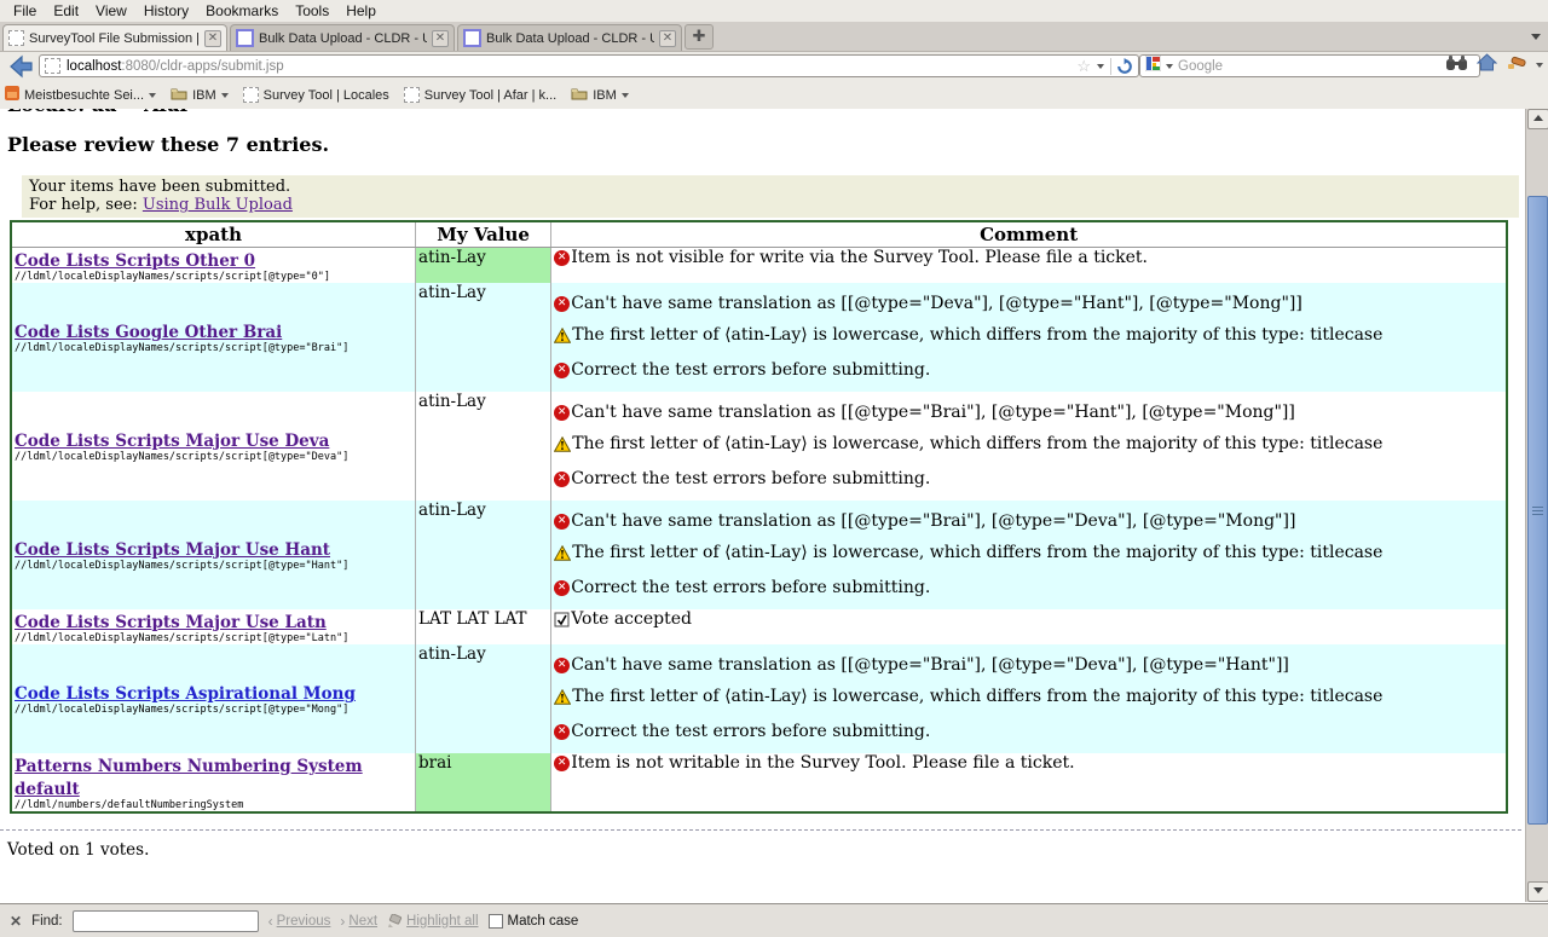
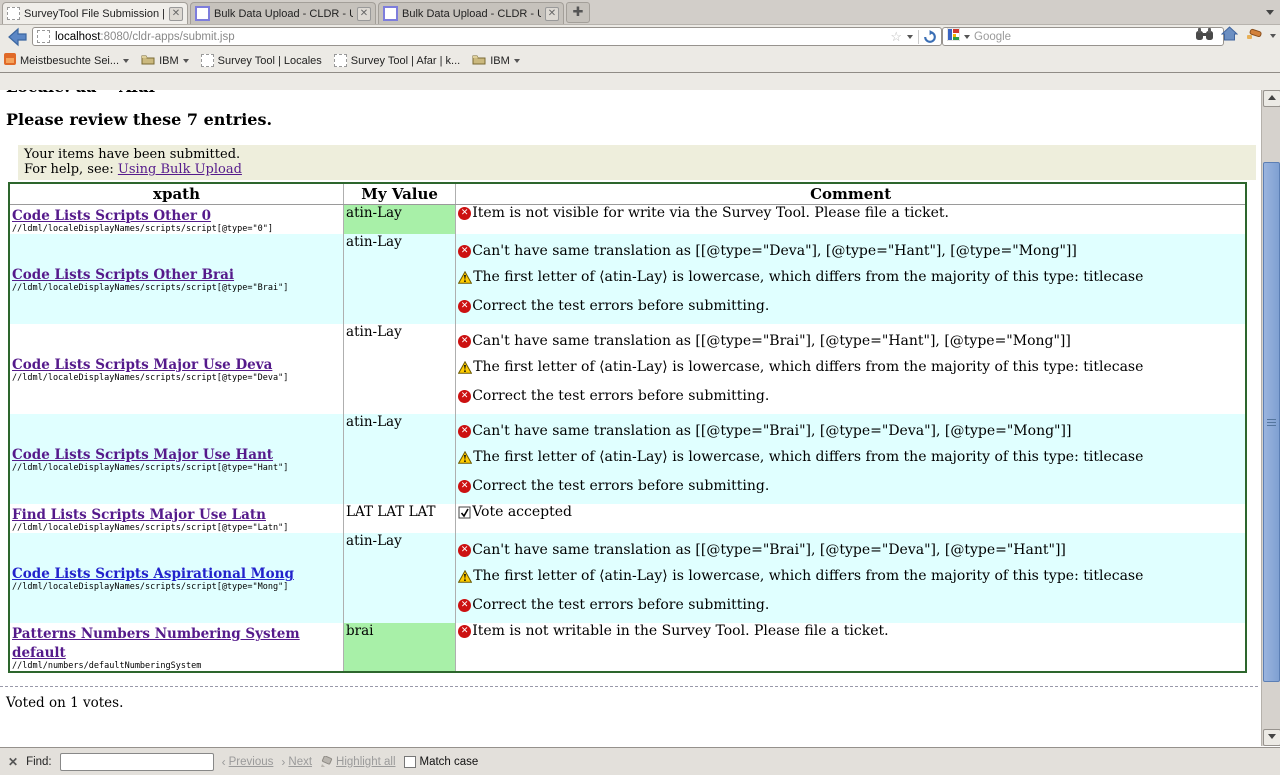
- File
- Edit
- View
- History
- Bookmarks
- Tools
- Help
  SurveyTool File Submission |
  ✕
  Bulk Data Upload - CLDR -
  ✕
  Bulk Data Upload - CLDR -
  ✕
  ✚
  localhost:8080/cldr-apps/submit.jsp
  ☆
  Google
  Meistbesuchte Sei...
  IBM
  Survey Tool | Locales
  Survey Tool | Afar | k...
  IBM
  Please review these 7 entries.
  Your items have been submitted.
  For help, see: Using Bulk Upload
  xpath	My Value	Comment
  Code Lists Scripts Other 0//ldml/localeDisplayNames/scripts/script[@type="0"]	atin-Lay	✕ Item is not visible for write via the Survey Tool. Please file a ticket.
- Code Lists Google Other Brai//ldml/localeDisplayNames/scripts/script[@type="Brai"]	atin-Lay	✕ Can't have same translation as [[@type="Deva"], [@type="Hant"], [@type="Mong"]] ! The first letter of ⟨atin-Lay⟩ is lowercase, which differs from the majority of this type: titlecase✕ Correct the test errors before submitting.
+ Code Lists Scripts Other Brai//ldml/localeDisplayNames/scripts/script[@type="Brai"]	atin-Lay	✕ Can't have same translation as [[@type="Deva"], [@type="Hant"], [@type="Mong"]] ! The first letter of ⟨atin-Lay⟩ is lowercase, which differs from the majority of this type: titlecase✕ Correct the test errors before submitting.
  Code Lists Scripts Major Use Deva//ldml/localeDisplayNames/scripts/script[@type="Deva"]	atin-Lay	✕ Can't have same translation as [[@type="Brai"], [@type="Hant"], [@type="Mong"]] ! The first letter of ⟨atin-Lay⟩ is lowercase, which differs from the majority of this type: titlecase✕ Correct the test errors before submitting.
  Code Lists Scripts Major Use Hant//ldml/localeDisplayNames/scripts/script[@type="Hant"]	atin-Lay	✕ Can't have same translation as [[@type="Brai"], [@type="Deva"], [@type="Mong"]] ! The first letter of ⟨atin-Lay⟩ is lowercase, which differs from the majority of this type: titlecase✕ Correct the test errors before submitting.
- Code Lists Scripts Major Use Latn//ldml/localeDisplayNames/scripts/script[@type="Latn"]	LAT LAT LAT	Vote accepted
+ Find Lists Scripts Major Use Latn//ldml/localeDisplayNames/scripts/script[@type="Latn"]	LAT LAT LAT	Vote accepted
  Code Lists Scripts Aspirational Mong//ldml/localeDisplayNames/scripts/script[@type="Mong"]	atin-Lay	✕ Can't have same translation as [[@type="Brai"], [@type="Deva"], [@type="Hant"]] ! The first letter of ⟨atin-Lay⟩ is lowercase, which differs from the majority of this type: titlecase✕ Correct the test errors before submitting.
  Patterns Numbers Numbering System default//ldml/numbers/defaultNumberingSystem	brai	✕ Item is not writable in the Survey Tool. Please file a ticket.
  Voted on 1 votes.
  ✕
  Find:
  ‹
  Previous
  ›
  Next
  Highlight all
  Match case
